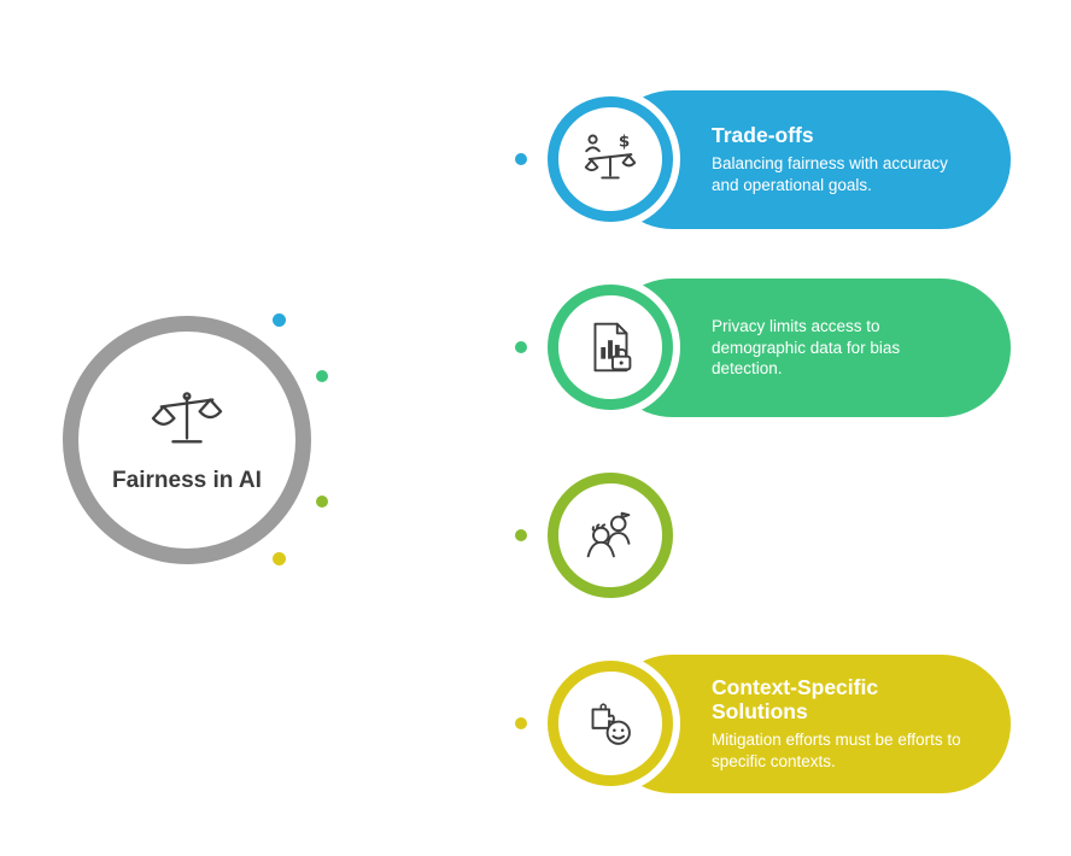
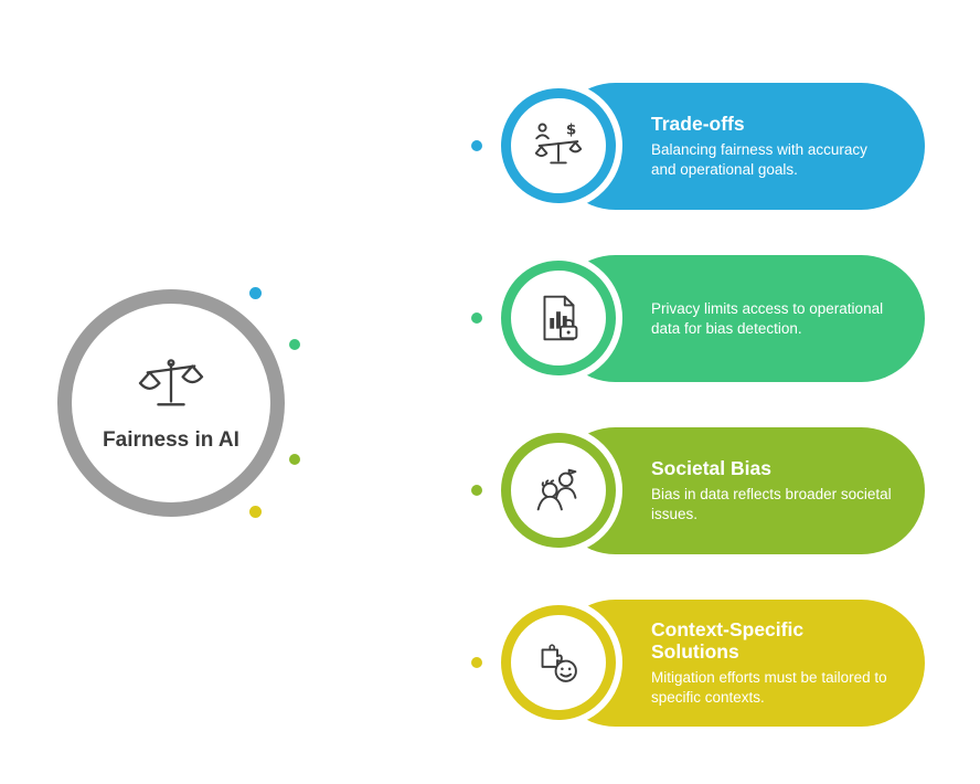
  Fairness in AI
  Trade-offs
  Balancing fairness with accuracy and operational goals.
  $
- Privacy limits access to demographic data for bias detection.
+ Privacy limits access to operational data for bias detection.
+ Societal Bias
+ Bias in data reflects broader societal issues.
  Context-Specific Solutions
- Mitigation efforts must be efforts to specific contexts.
+ Mitigation efforts must be tailored to specific contexts.
